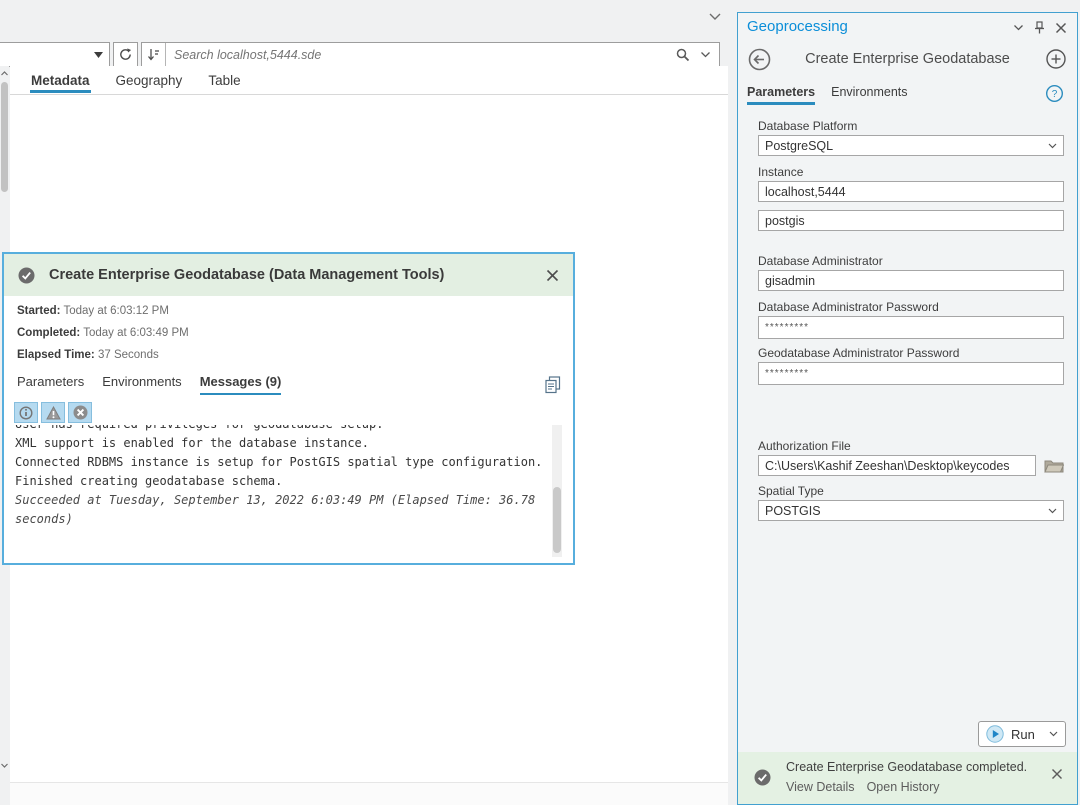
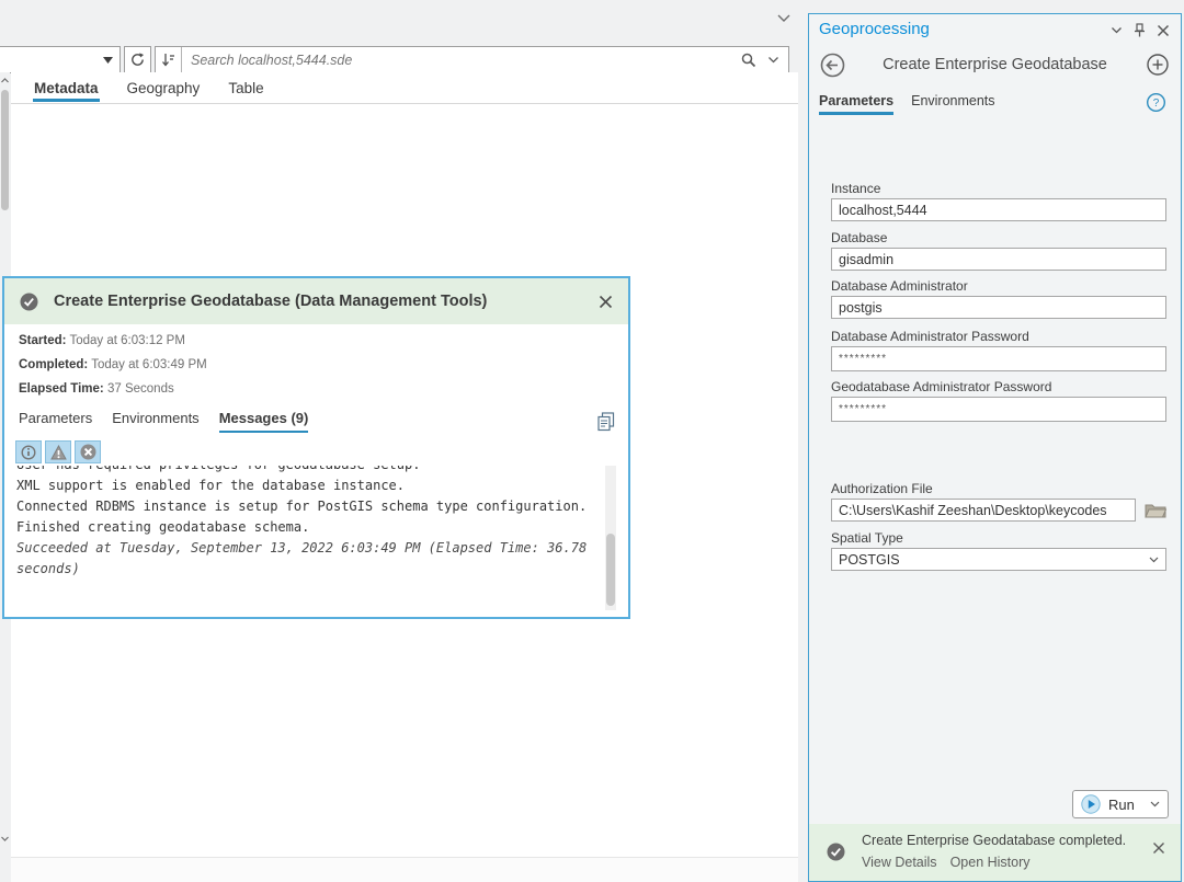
  Search localhost,5444.sde
  Metadata
  Geography
  Table
  Create Enterprise Geodatabase (Data Management Tools)
  Started: Today at 6:03:12 PM
  Completed: Today at 6:03:49 PM
  Elapsed Time: 37 Seconds
  Parameters
  Environments
  Messages (9)
  XML support is enabled for the database instance.
- Connected RDBMS instance is setup for PostGIS spatial type configuration.
+ Connected RDBMS instance is setup for PostGIS schema type configuration.
  Finished creating geodatabase schema.
  Succeeded at Tuesday, September 13, 2022 6:03:49 PM (Elapsed Time: 36.78 seconds)
  Geoprocessing
  Create Enterprise Geodatabase
  Parameters
  Environments
  ?
- Database Platform
- PostgreSQL
  Instance
  localhost,5444
+ Database
- postgis
+ gisadmin
  Database Administrator
- gisadmin
+ postgis
  Database Administrator Password
  *********
  Geodatabase Administrator Password
  *********
  Authorization File
  C:\Users\Kashif Zeeshan\Desktop\keycodes
  Spatial Type
  POSTGIS
  Run
  Create Enterprise Geodatabase completed.
  View Details
  Open History
